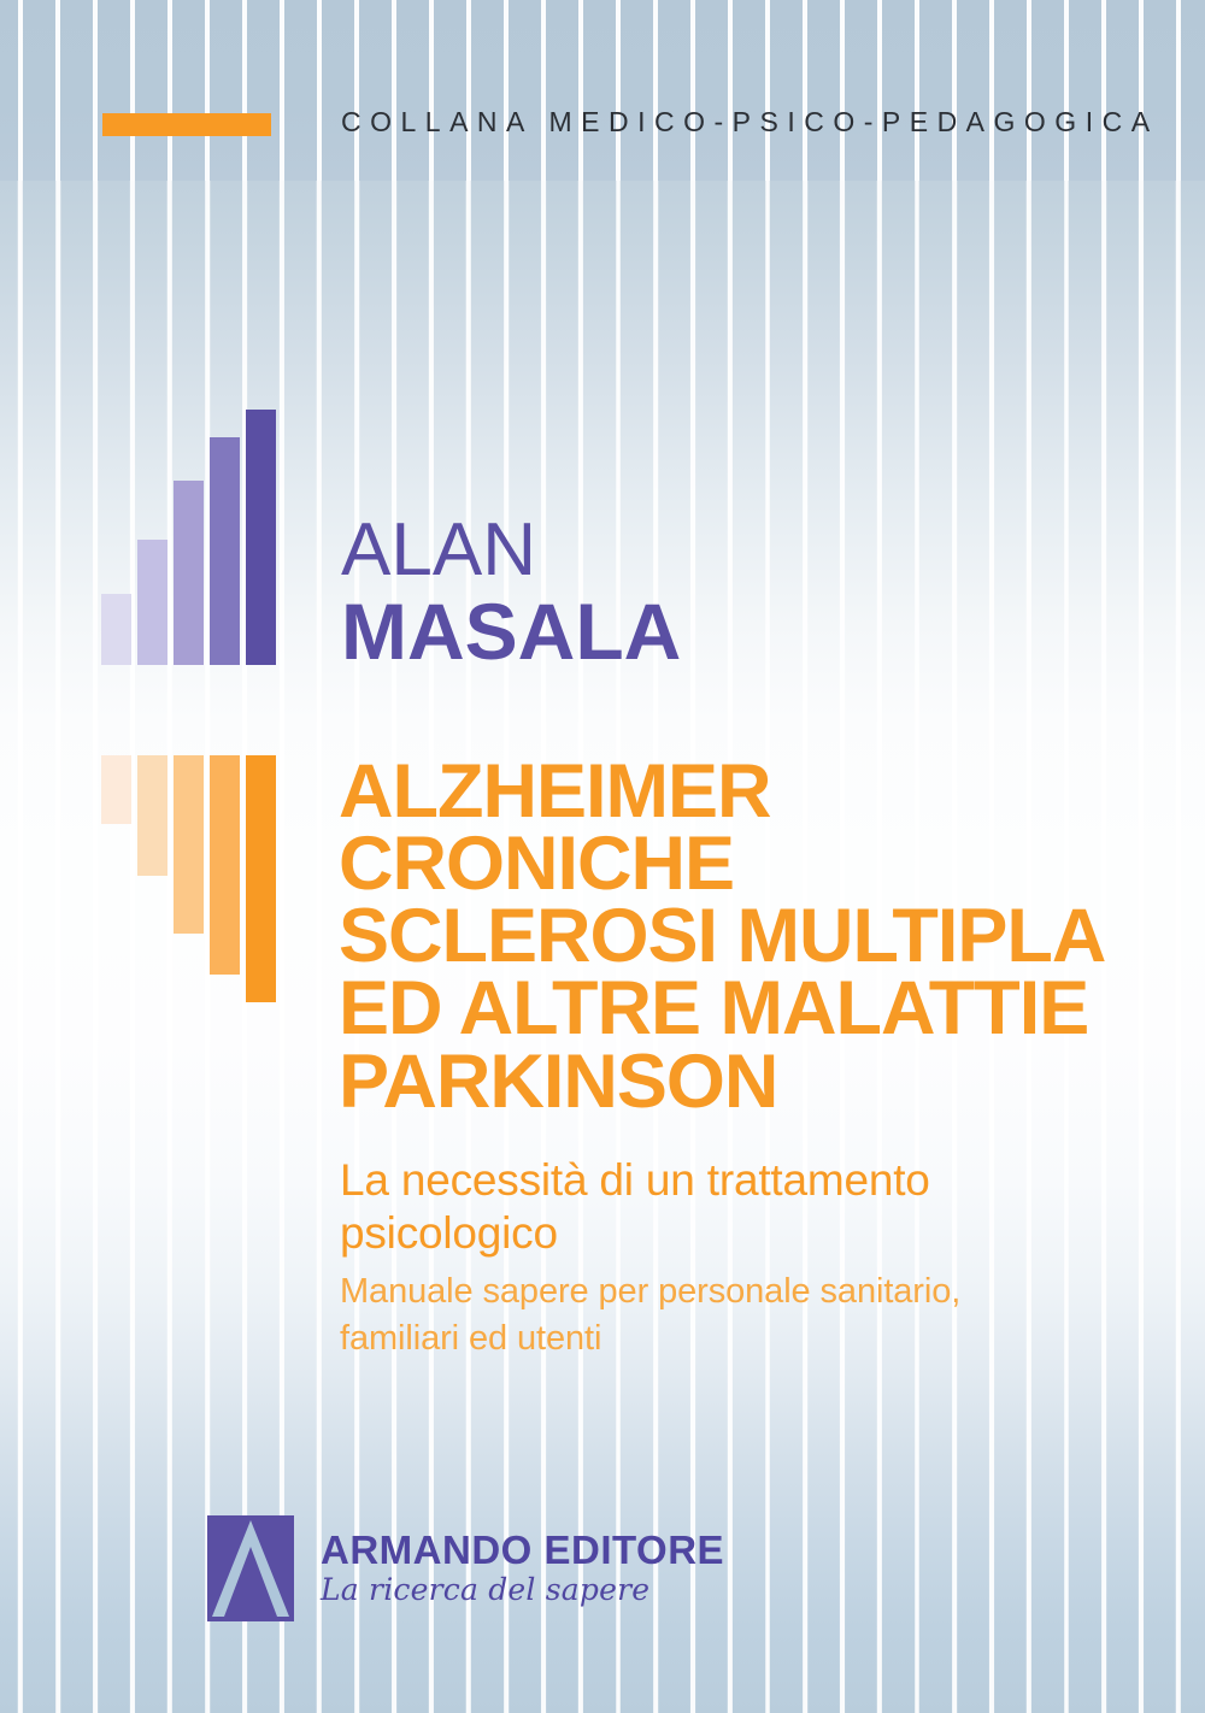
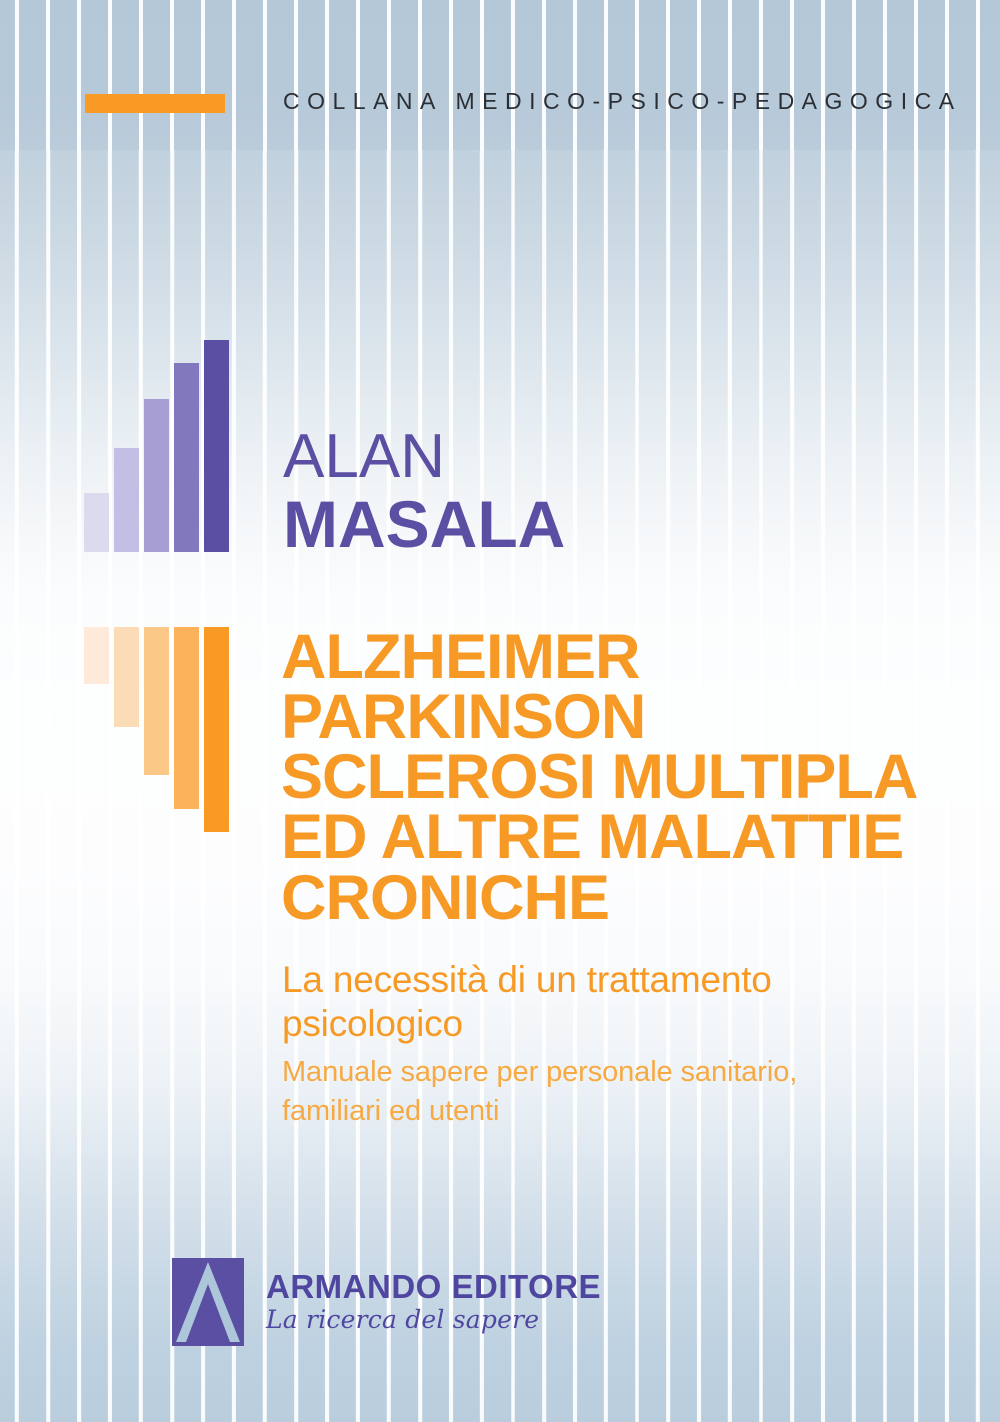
  COLLANA MEDICO-PSICO-PEDAGOGICA
  ALAN
  MASALA
  ALZHEIMER
- CRONICHE
+ PARKINSON
  SCLEROSI MULTIPLA
  ED ALTRE MALATTIE
- PARKINSON
+ CRONICHE
  La necessità di un trattamento
  psicologico
  Manuale sapere per personale sanitario,
  familiari ed utenti
  ARMANDO EDITORE
  La ricerca del sapere
